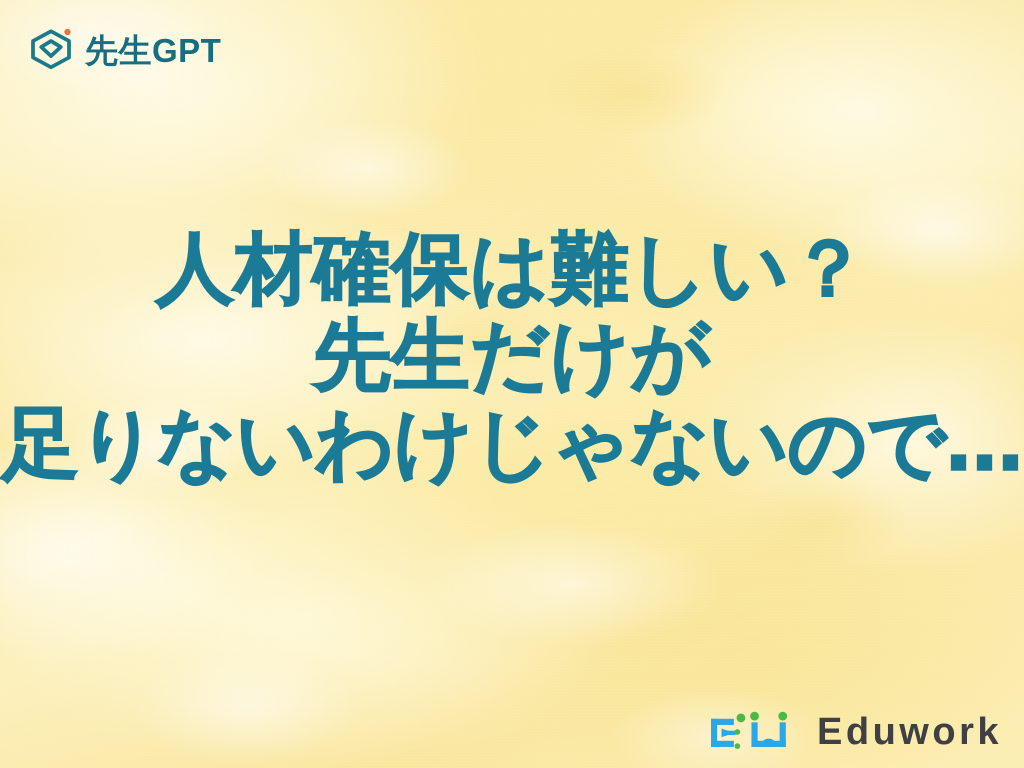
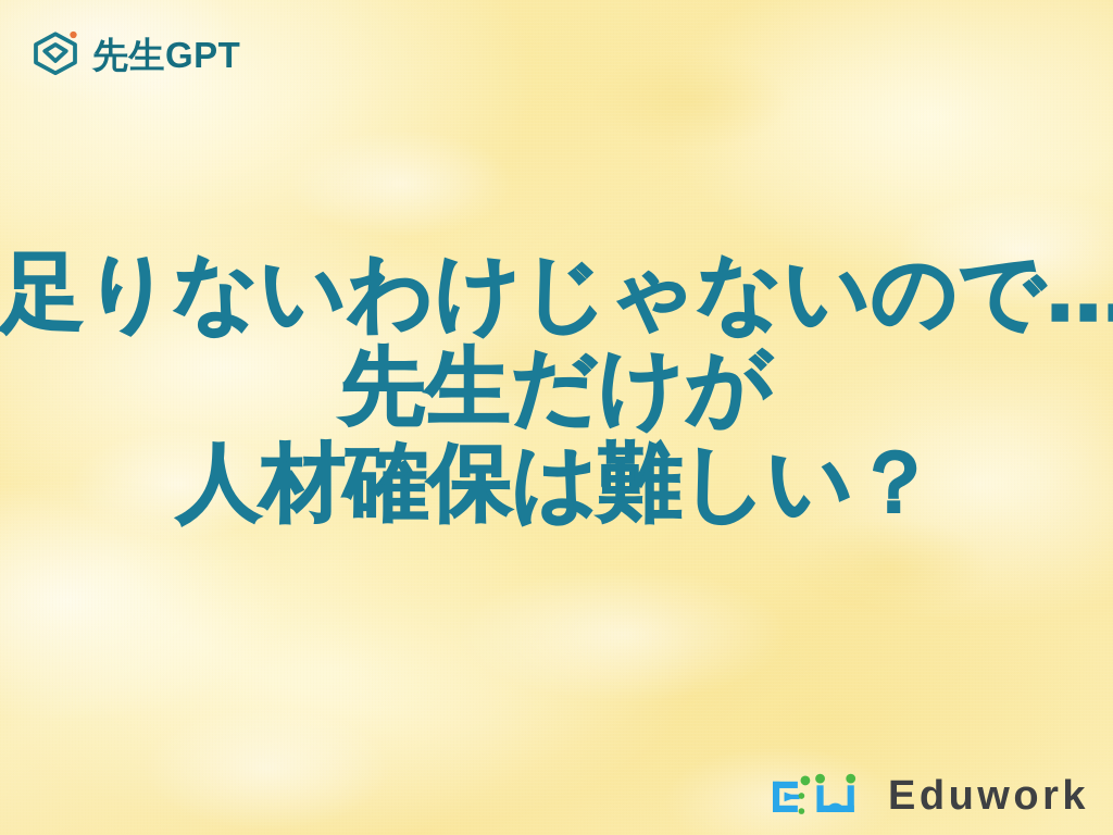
  先生GPT
- 人材確保は難しい？
+ 足りないわけじゃないので…
  先生だけが
- 足りないわけじゃないので…
+ 人材確保は難しい？
  Eduwork
